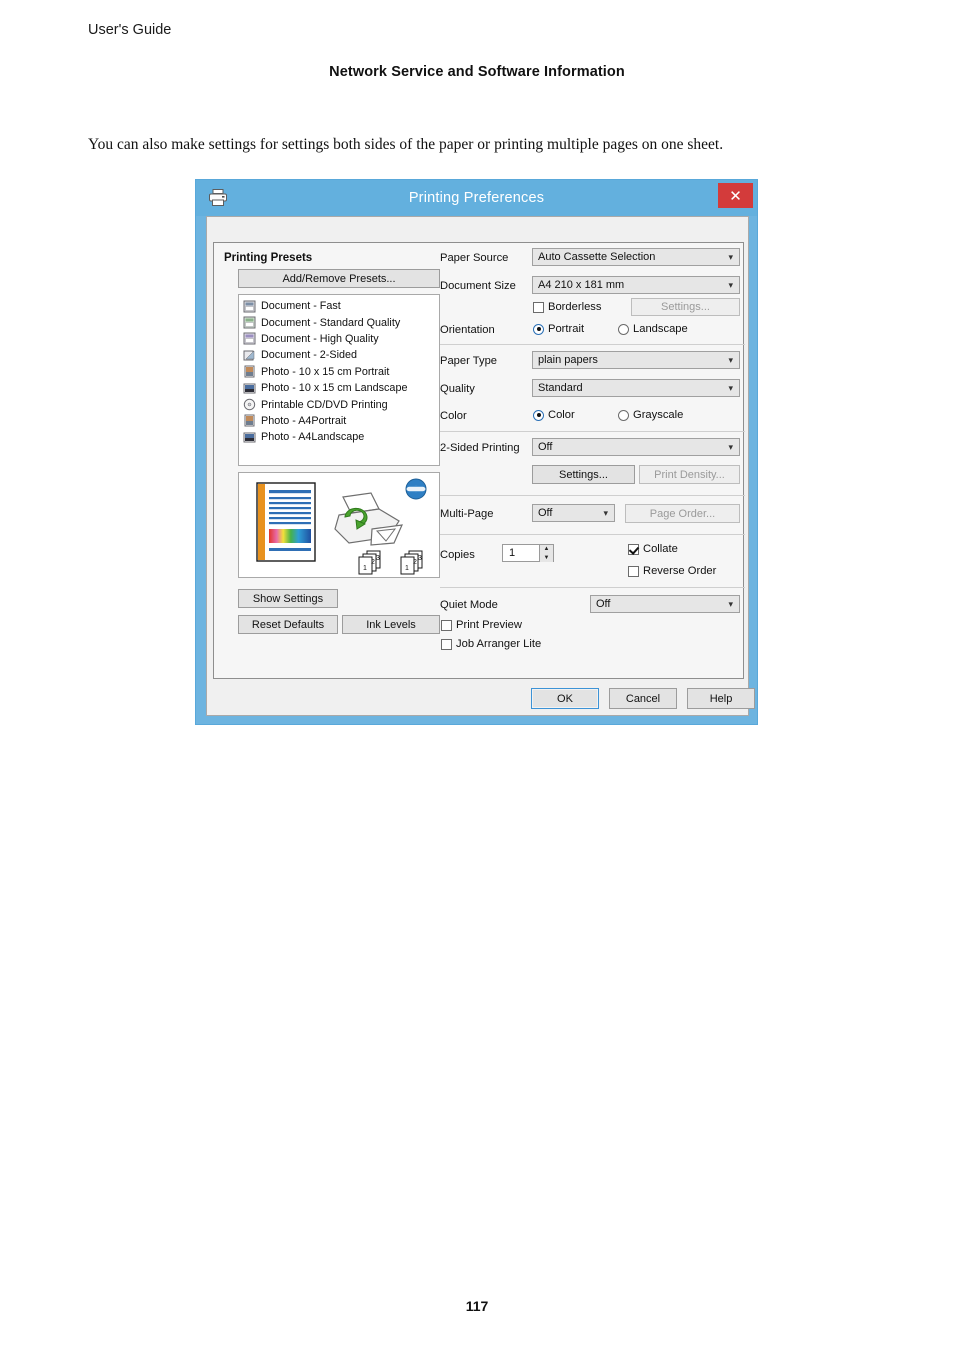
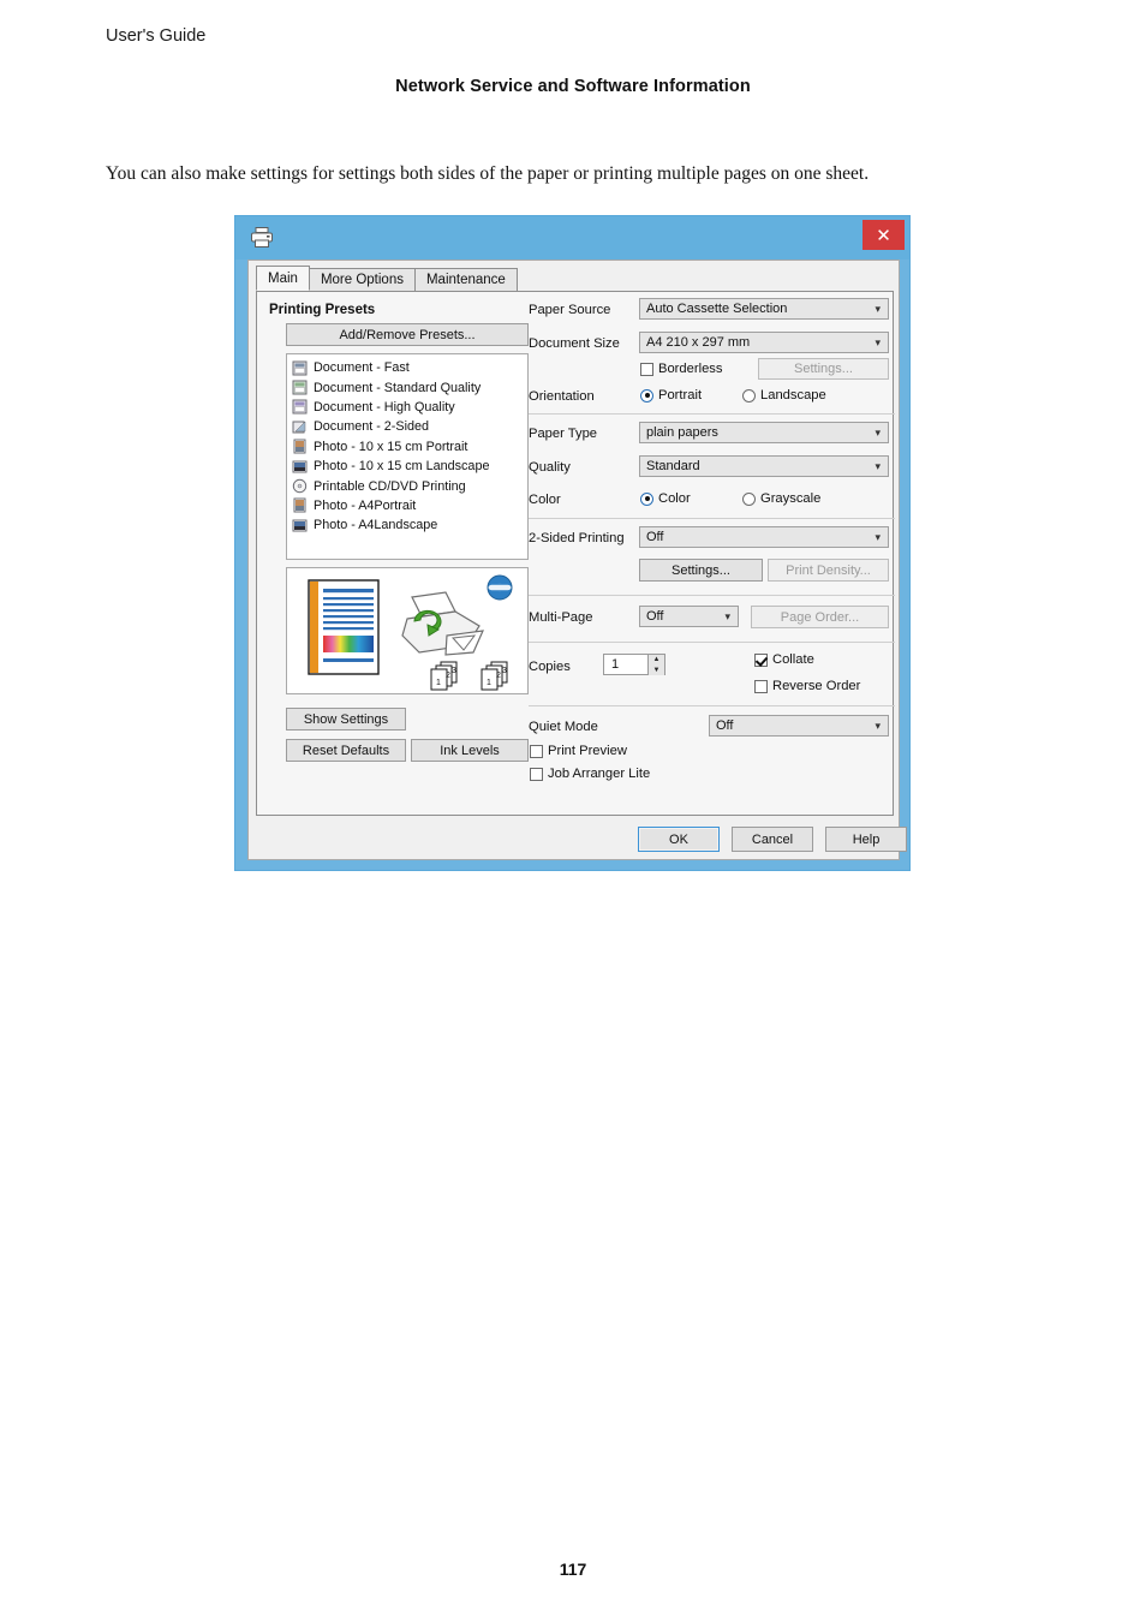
  User's Guide
  Network Service and Software Information
  You can also make settings for settings both sides of the paper or printing multiple pages on one sheet.
  117
- Printing Preferences
  ✕
+ Main
+ More Options
+ Maintenance
  Printing Presets
  Add/Remove Presets...
  Document - Fast
  Document - Standard Quality
  Document - High Quality
  Document - 2-Sided
  Photo - 10 x 15 cm Portrait
  Photo - 10 x 15 cm Landscape
  Printable CD/DVD Printing
  Photo - A4Portrait
  Photo - A4Landscape
  Show Settings
  Reset Defaults
  Ink Levels
  Paper Source
  Auto Cassette Selection
  ▾
  Document Size
- A4 210 x 181 mm
+ A4 210 x 297 mm
  ▾
  Borderless
  Settings...
  Orientation
  Portrait
  Landscape
  Paper Type
  plain papers
  ▾
  Quality
  Standard
  ▾
  Color
  Color
  Grayscale
  2-Sided Printing
  Off
  ▾
  Settings...
  Print Density...
  Multi-Page
  Off
  ▾
  Page Order...
  Copies
  1
  Collate
  Reverse Order
  Quiet Mode
  Off
  ▾
  Print Preview
  Job Arranger Lite
  OK
  Cancel
  Help
